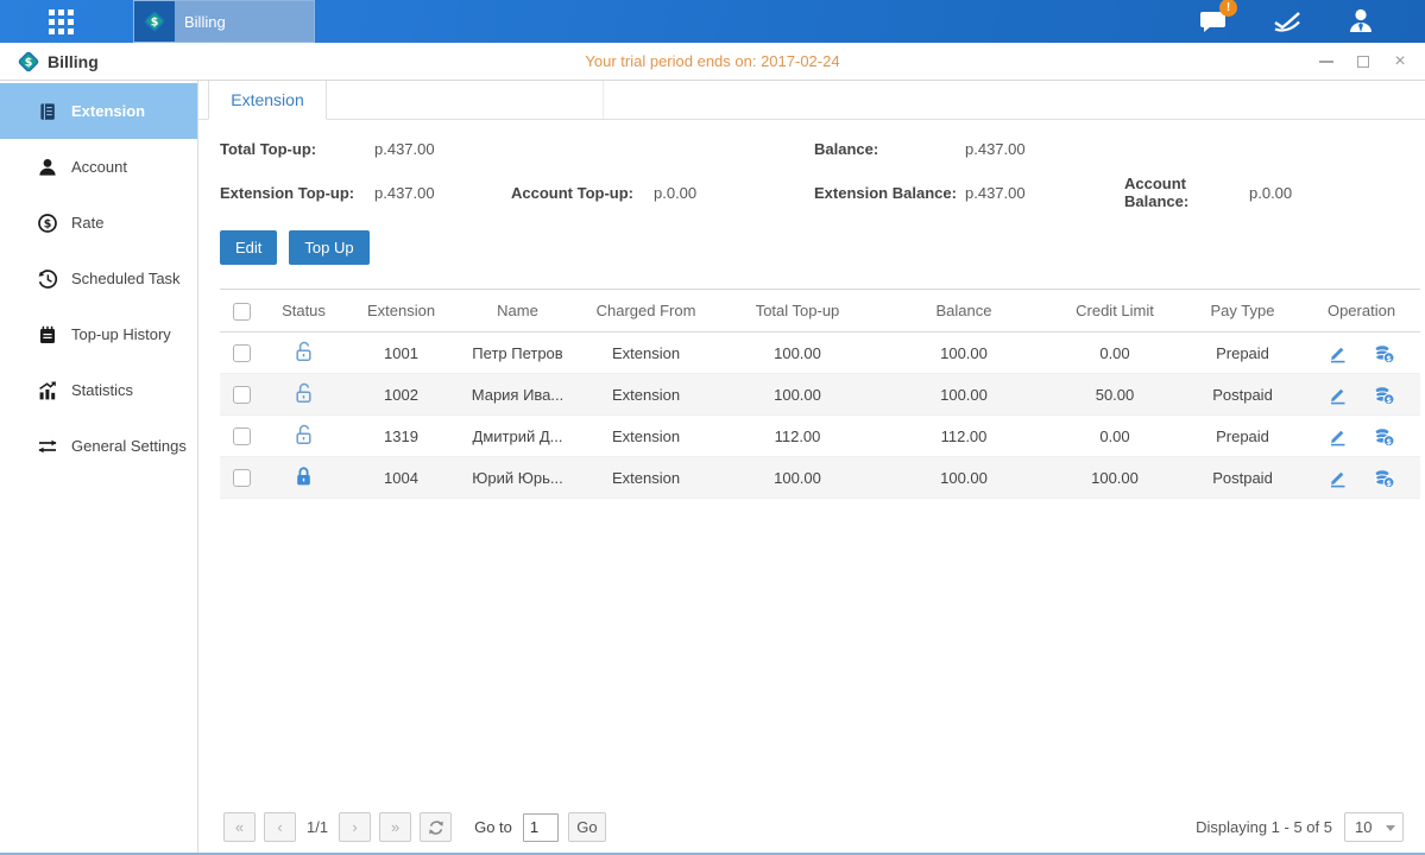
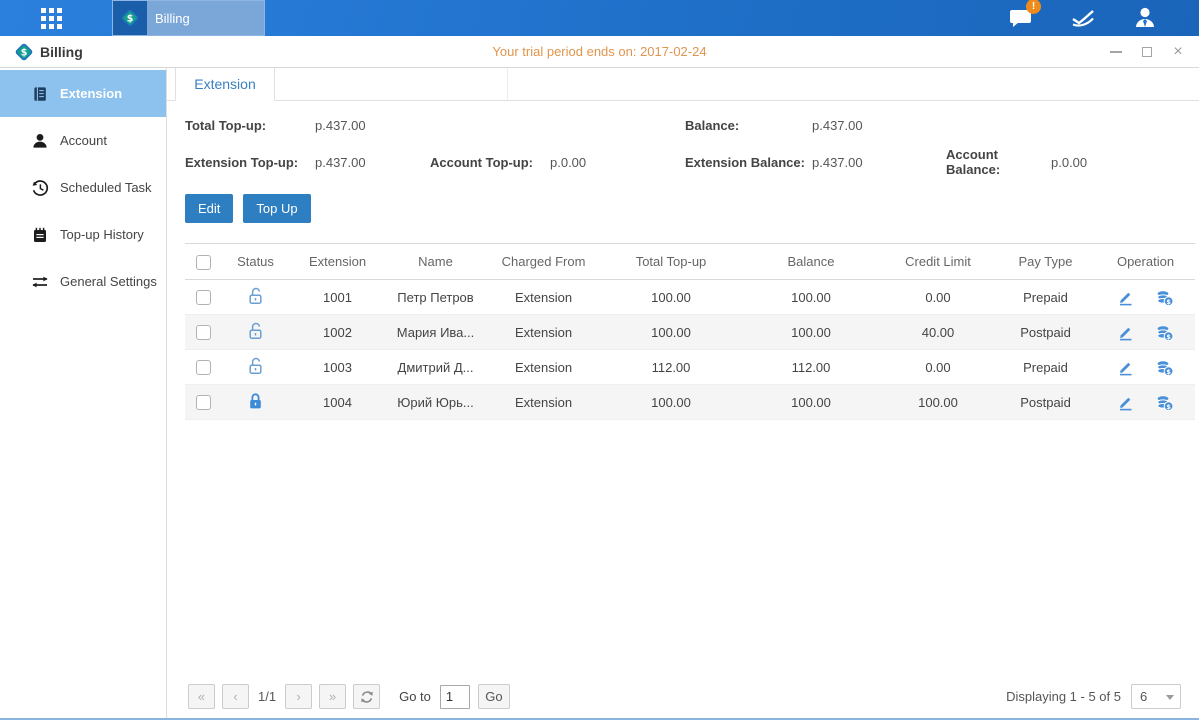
  Billing
  !
  Billing
  Your trial period ends on: 2017-02-24
  ×
  Extension
  Account
- $
- Rate
  Scheduled Task
  Top-up History
- Statistics
  General Settings
  Extension
  Total Top-up:
  p.437.00
  Balance:
  p.437.00
  Extension Top-up:
  p.437.00
  Account Top-up:
  p.0.00
  Extension Balance:
  p.437.00
  Account Balance:
  p.0.00
  Edit
  Top Up
  	Status	Extension	Name	Charged From	Total Top-up	Balance	Credit Limit	Pay Type	Operation
  		1001	Петр Петров	Extension	100.00	100.00	0.00	Prepaid
- 		1002	Мария Ива...	Extension	100.00	100.00	50.00	Postpaid
+ 		1002	Мария Ива...	Extension	100.00	100.00	40.00	Postpaid
- 		1319	Дмитрий Д...	Extension	112.00	112.00	0.00	Prepaid
+ 		1003	Дмитрий Д...	Extension	112.00	112.00	0.00	Prepaid
  		1004	Юрий Юрь...	Extension	100.00	100.00	100.00	Postpaid
  «
  ‹
  1/1
  ›
  »
  Go to
  1
  Go
  Displaying 1 - 5 of 5
- 10
+ 6
